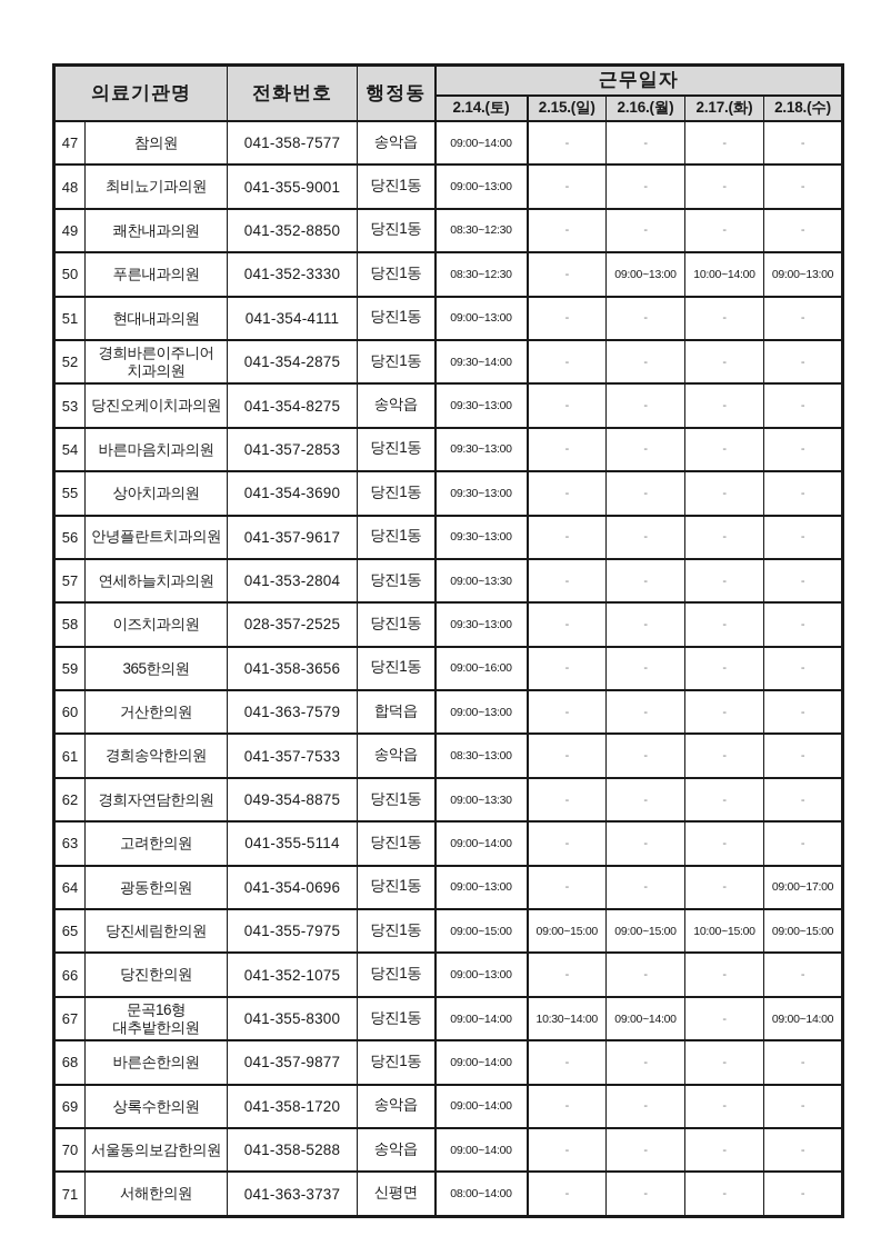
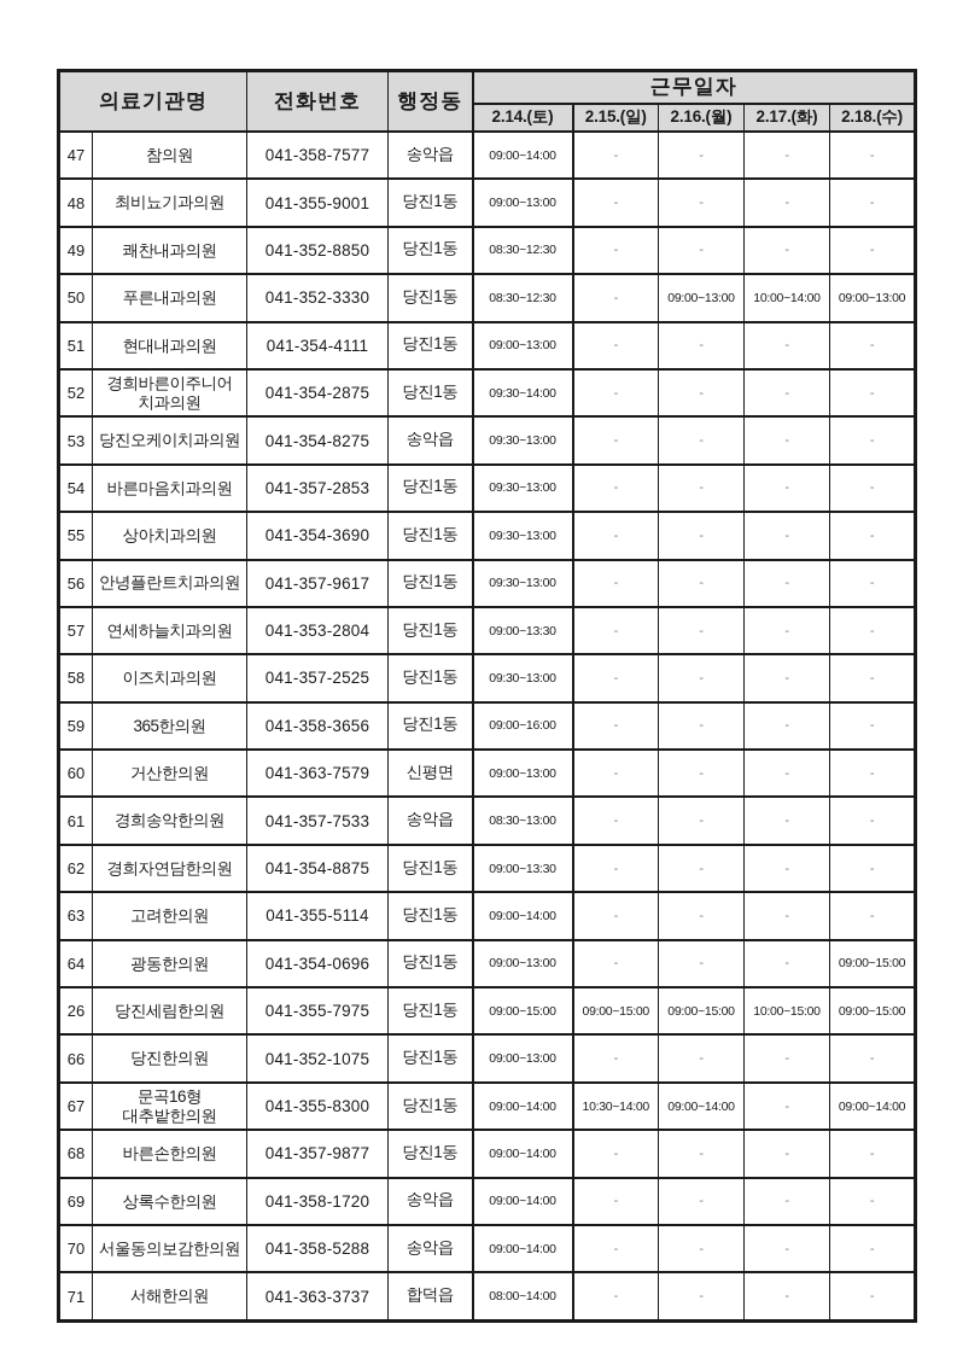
  의료기관명	전화번호	행정동	근무일자
  2.14.(토)	2.15.(일)	2.16.(월)	2.17.(화)	2.18.(수)
  47	참의원	041-358-7577	송악읍	09:00~14:00	-	-	-	-
  48	최비뇨기과의원	041-355-9001	당진1동	09:00~13:00	-	-	-	-
  49	쾌찬내과의원	041-352-8850	당진1동	08:30~12:30	-	-	-	-
  50	푸른내과의원	041-352-3330	당진1동	08:30~12:30	-	09:00~13:00	10:00~14:00	09:00~13:00
  51	현대내과의원	041-354-4111	당진1동	09:00~13:00	-	-	-	-
  52	경희바른이주니어 치과의원	041-354-2875	당진1동	09:30~14:00	-	-	-	-
  53	당진오케이치과의원	041-354-8275	송악읍	09:30~13:00	-	-	-	-
  54	바른마음치과의원	041-357-2853	당진1동	09:30~13:00	-	-	-	-
  55	상아치과의원	041-354-3690	당진1동	09:30~13:00	-	-	-	-
  56	안녕플란트치과의원	041-357-9617	당진1동	09:30~13:00	-	-	-	-
  57	연세하늘치과의원	041-353-2804	당진1동	09:00~13:30	-	-	-	-
- 58	이즈치과의원	028-357-2525	당진1동	09:30~13:00	-	-	-	-
+ 58	이즈치과의원	041-357-2525	당진1동	09:30~13:00	-	-	-	-
  59	365한의원	041-358-3656	당진1동	09:00~16:00	-	-	-	-
- 60	거산한의원	041-363-7579	합덕읍	09:00~13:00	-	-	-	-
+ 60	거산한의원	041-363-7579	신평면	09:00~13:00	-	-	-	-
  61	경희송악한의원	041-357-7533	송악읍	08:30~13:00	-	-	-	-
- 62	경희자연담한의원	049-354-8875	당진1동	09:00~13:30	-	-	-	-
+ 62	경희자연담한의원	041-354-8875	당진1동	09:00~13:30	-	-	-	-
  63	고려한의원	041-355-5114	당진1동	09:00~14:00	-	-	-	-
- 64	광동한의원	041-354-0696	당진1동	09:00~13:00	-	-	-	09:00~17:00
+ 64	광동한의원	041-354-0696	당진1동	09:00~13:00	-	-	-	09:00~15:00
- 65	당진세림한의원	041-355-7975	당진1동	09:00~15:00	09:00~15:00	09:00~15:00	10:00~15:00	09:00~15:00
+ 26	당진세림한의원	041-355-7975	당진1동	09:00~15:00	09:00~15:00	09:00~15:00	10:00~15:00	09:00~15:00
  66	당진한의원	041-352-1075	당진1동	09:00~13:00	-	-	-	-
  67	문곡16형 대추밭한의원	041-355-8300	당진1동	09:00~14:00	10:30~14:00	09:00~14:00	-	09:00~14:00
  68	바른손한의원	041-357-9877	당진1동	09:00~14:00	-	-	-	-
  69	상록수한의원	041-358-1720	송악읍	09:00~14:00	-	-	-	-
  70	서울동의보감한의원	041-358-5288	송악읍	09:00~14:00	-	-	-	-
- 71	서해한의원	041-363-3737	신평면	08:00~14:00	-	-	-	-
+ 71	서해한의원	041-363-3737	합덕읍	08:00~14:00	-	-	-	-
